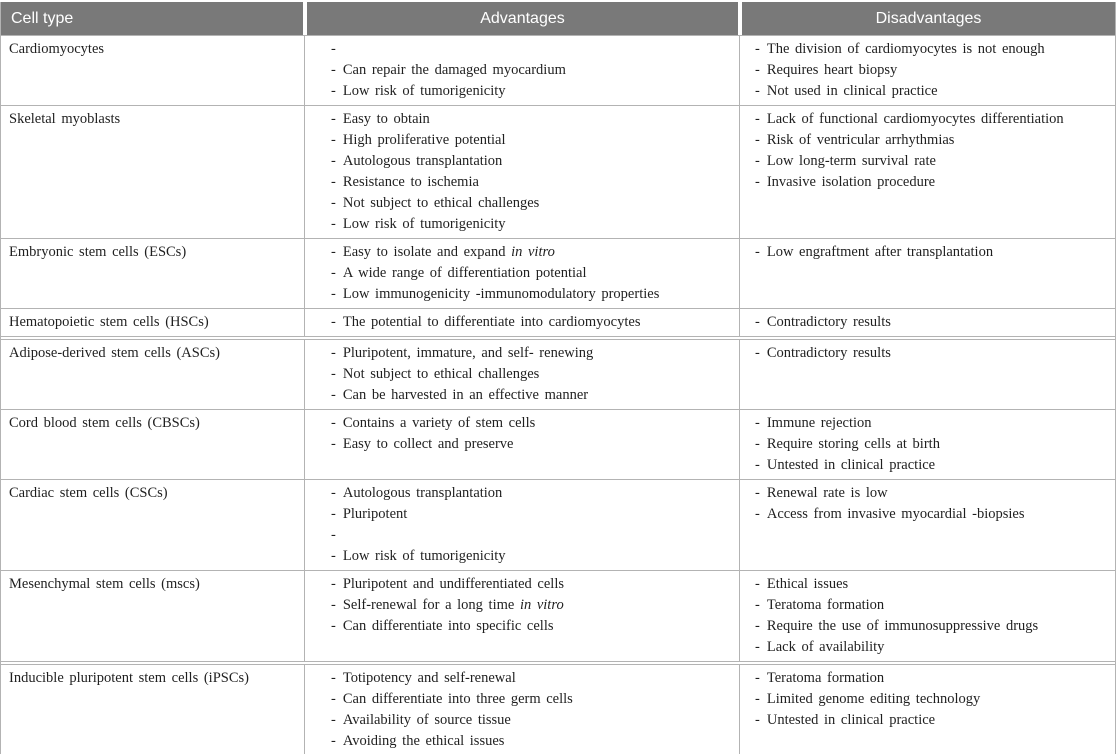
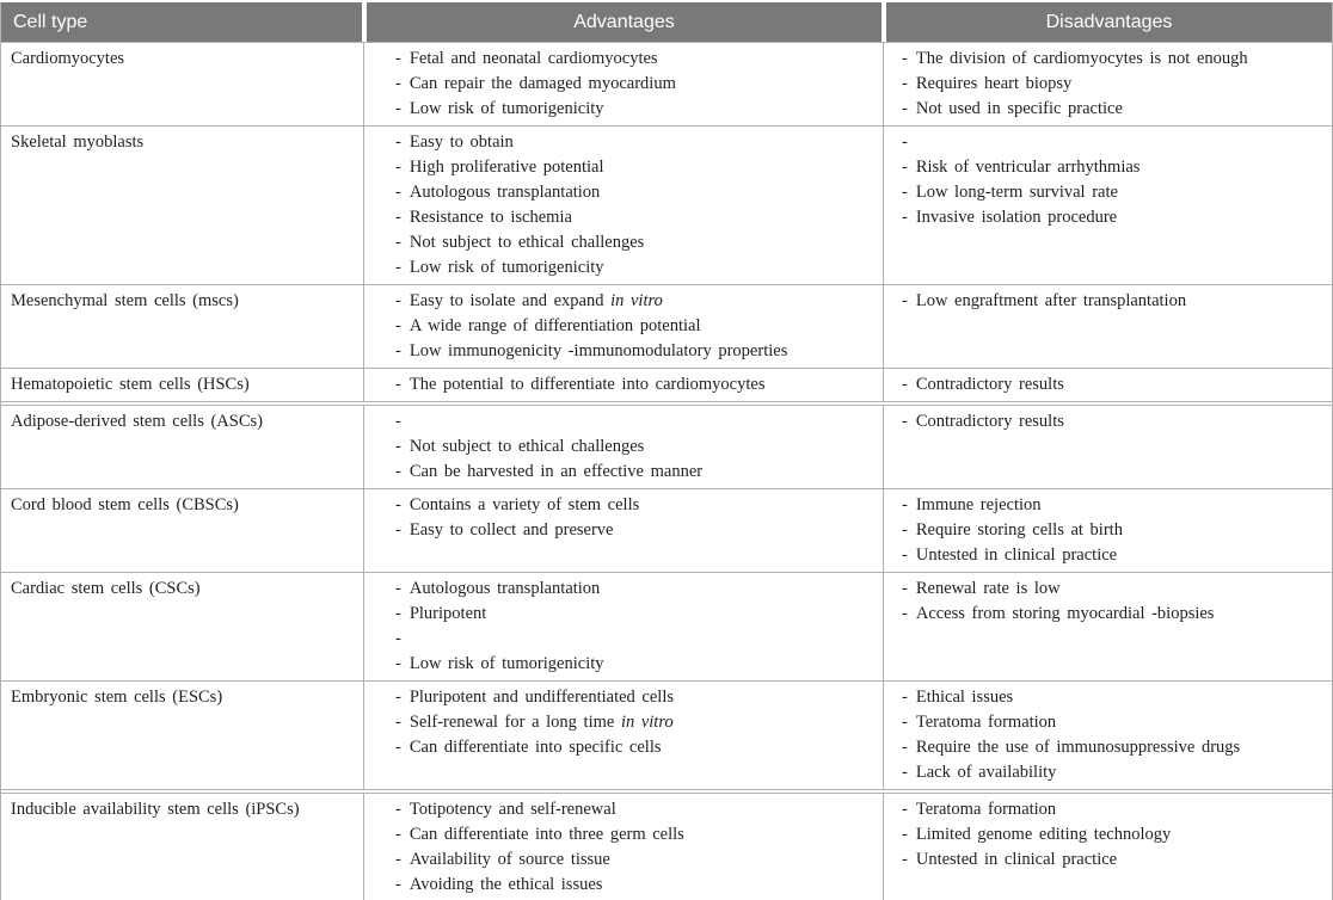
  Cell type
  Advantages
  Disadvantages
  Cardiomyocytes
  -
+ Fetal and neonatal cardiomyocytes
  -
  Can repair the damaged myocardium
  -
  Low risk of tumorigenicity
  -
  The division of cardiomyocytes is not enough
  -
  Requires heart biopsy
  -
- Not used in clinical practice
+ Not used in specific practice
  Skeletal myoblasts
  -
  Easy to obtain
  -
  High proliferative potential
  -
  Autologous transplantation
  -
  Resistance to ischemia
  -
  Not subject to ethical challenges
  -
  Low risk of tumorigenicity
  -
- Lack of functional cardiomyocytes differentiation
  -
  Risk of ventricular arrhythmias
  -
  Low long-term survival rate
  -
  Invasive isolation procedure
- Embryonic stem cells (ESCs)
+ Mesenchymal stem cells (mscs)
  -
  Easy to isolate and expand in vitro
  -
  A wide range of differentiation potential
  -
  Low immunogenicity -immunomodulatory properties
  -
  Low engraftment after transplantation
  Hematopoietic stem cells (HSCs)
  -
  The potential to differentiate into cardiomyocytes
  -
  Contradictory results
  Adipose-derived stem cells (ASCs)
  -
- Pluripotent, immature, and self- renewing
  -
  Not subject to ethical challenges
  -
  Can be harvested in an effective manner
  -
  Contradictory results
  Cord blood stem cells (CBSCs)
  -
  Contains a variety of stem cells
  -
  Easy to collect and preserve
  -
  Immune rejection
  -
  Require storing cells at birth
  -
  Untested in clinical practice
  Cardiac stem cells (CSCs)
  -
  Autologous transplantation
  -
  Pluripotent
  -
  -
  Low risk of tumorigenicity
  -
  Renewal rate is low
  -
- Access from invasive myocardial -biopsies
+ Access from storing myocardial -biopsies
- Mesenchymal stem cells (mscs)
+ Embryonic stem cells (ESCs)
  -
  Pluripotent and undifferentiated cells
  -
  Self-renewal for a long time in vitro
  -
  Can differentiate into specific cells
  -
  Ethical issues
  -
  Teratoma formation
  -
  Require the use of immunosuppressive drugs
  -
  Lack of availability
- Inducible pluripotent stem cells (iPSCs)
+ Inducible availability stem cells (iPSCs)
  -
  Totipotency and self-renewal
  -
  Can differentiate into three germ cells
  -
  Availability of source tissue
  -
  Avoiding the ethical issues
  -
  Teratoma formation
  -
  Limited genome editing technology
  -
  Untested in clinical practice
